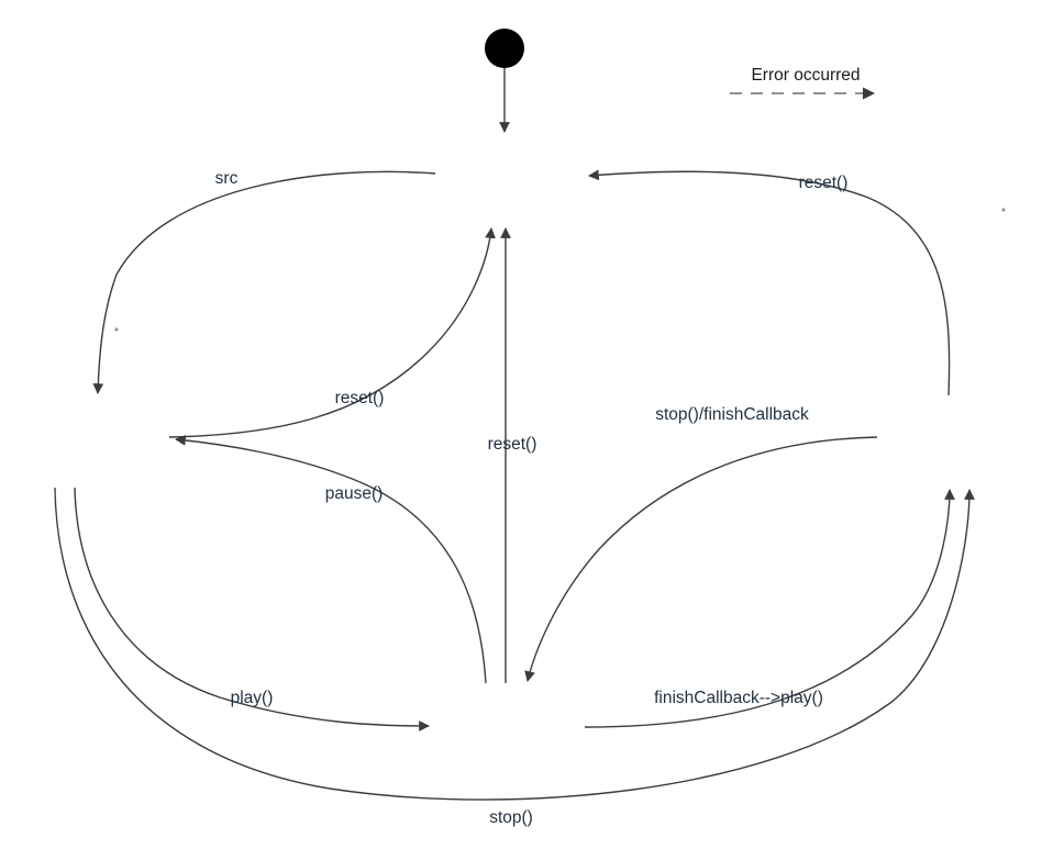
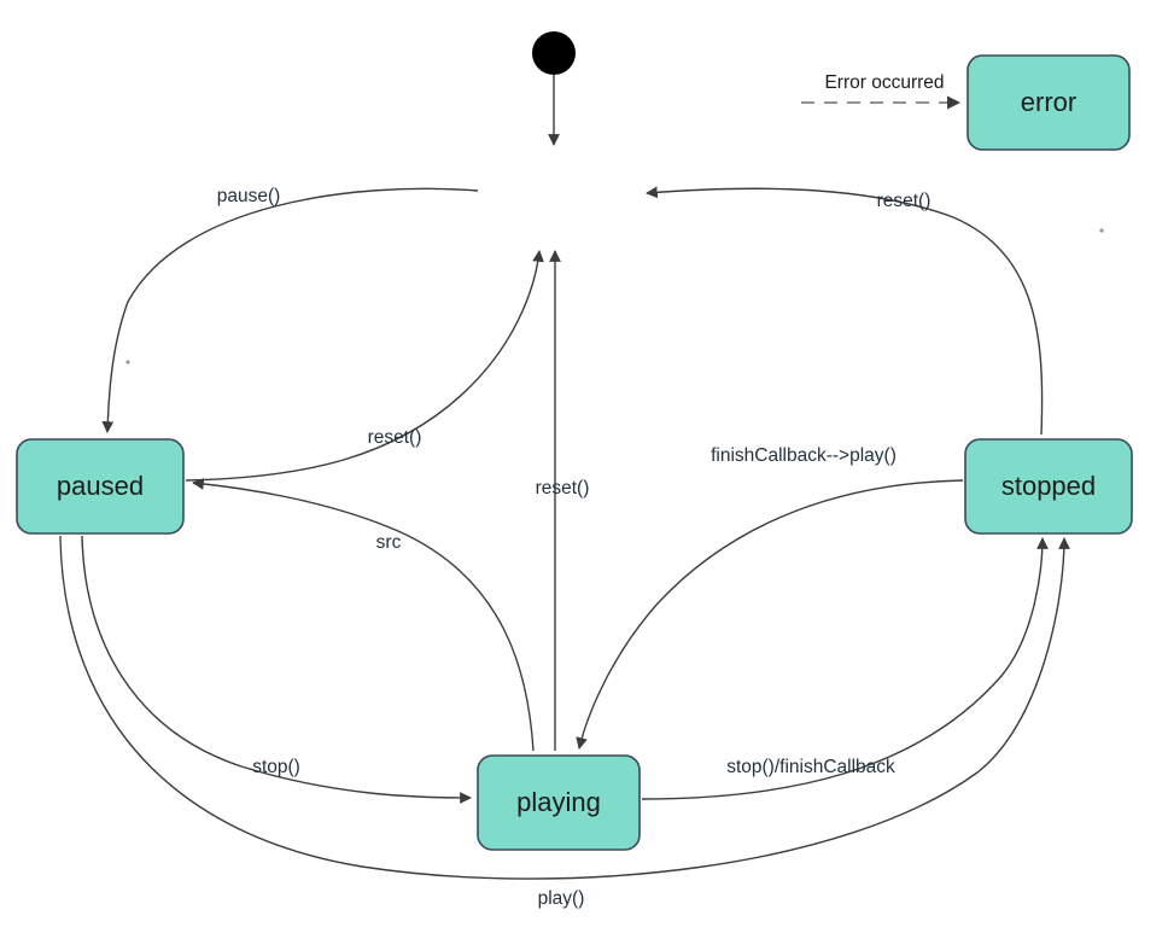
+ error
+ paused
+ stopped
+ playing
  Error occurred
- src
+ pause()
  reset()
  reset()
  reset()
- pause()
+ src
- stop()/finishCallback
+ finishCallback-->play()
- play()
+ stop()
- finishCallback-->play()
+ stop()/finishCallback
- stop()
+ play()
